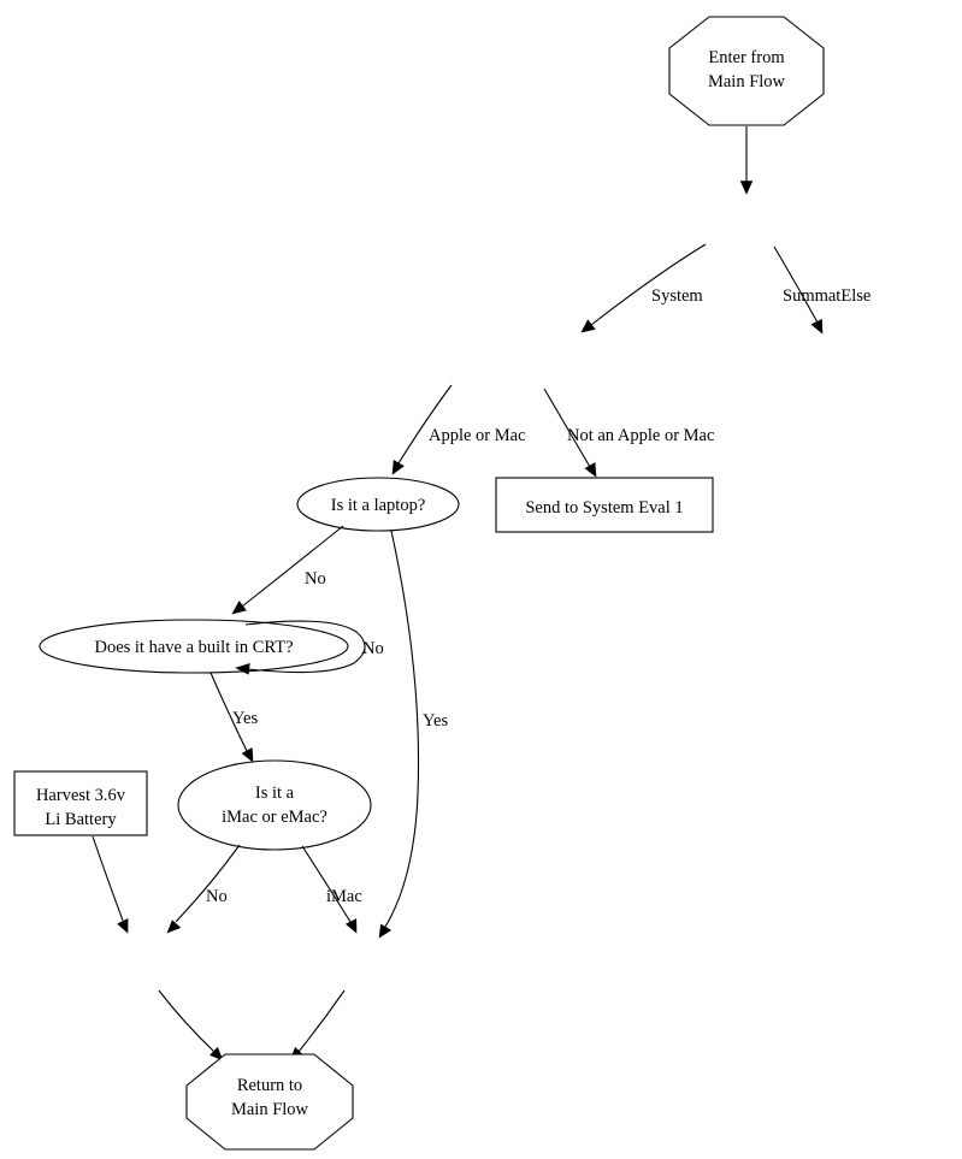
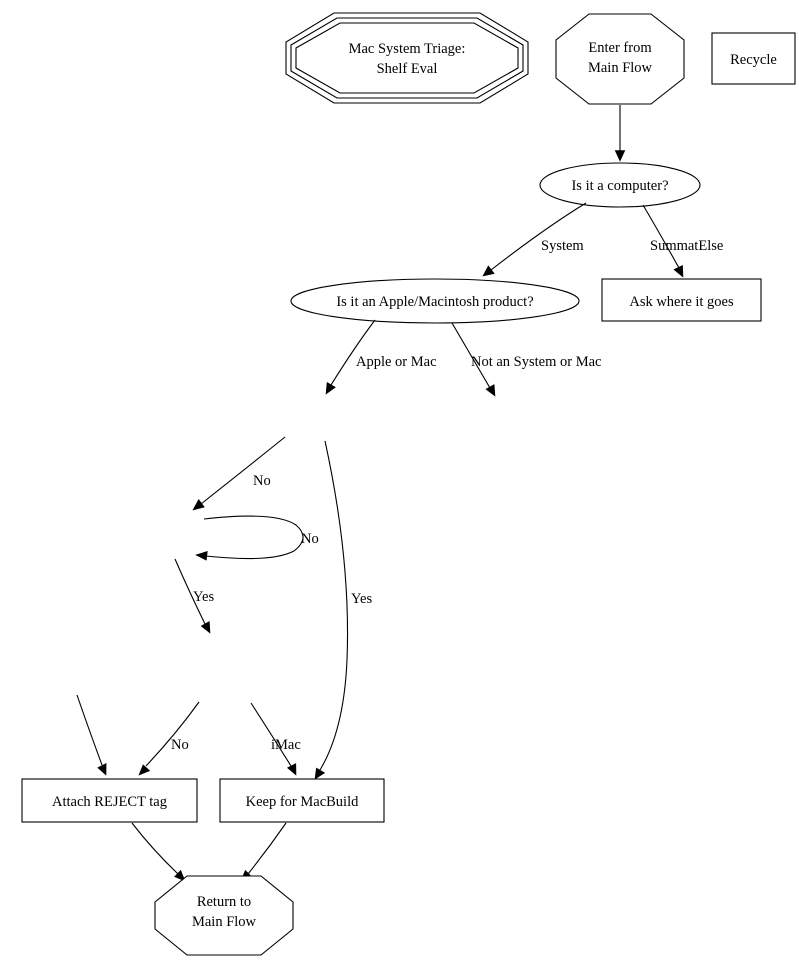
+ Mac System Triage:
+ Shelf Eval
  Enter from
  Main Flow
+ Recycle
+ Is it a computer?
  System
  SummatElse
+ Ask where it goes
+ Is it an Apple/Macintosh product?
  Apple or Mac
- Not an Apple or Mac
+ Not an System or Mac
- Send to System Eval 1
- Is it a laptop?
  No
  Yes
- Does it have a built in CRT?
  No
  Yes
- Harvest 3.6v
- Li Battery
- Is it a
- iMac or eMac?
  No
  iMac
+ Attach REJECT tag
+ Keep for MacBuild
  Return to
  Main Flow
